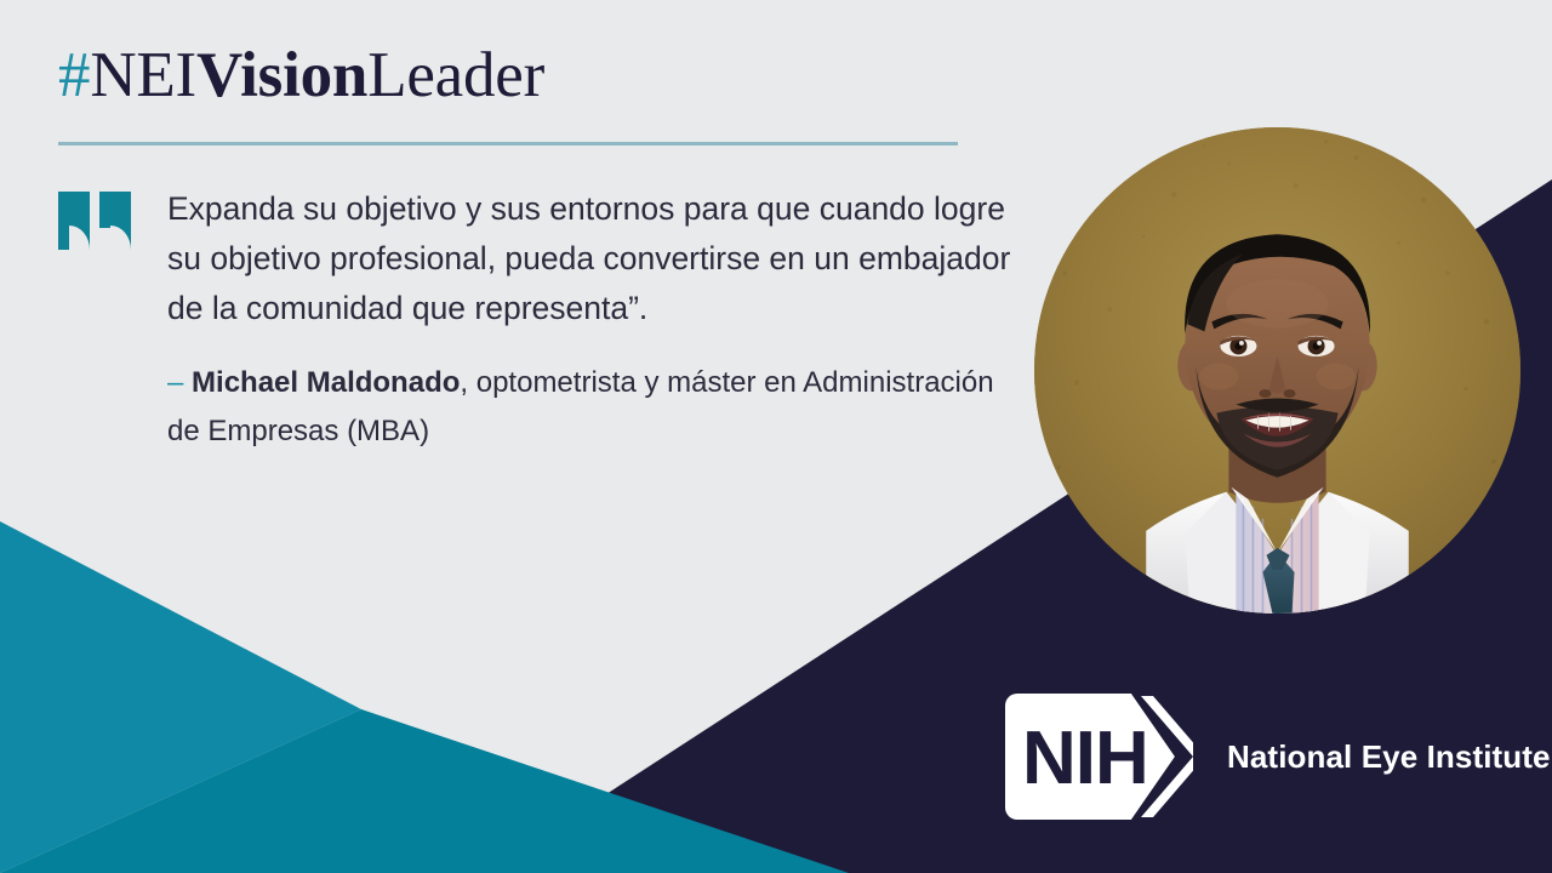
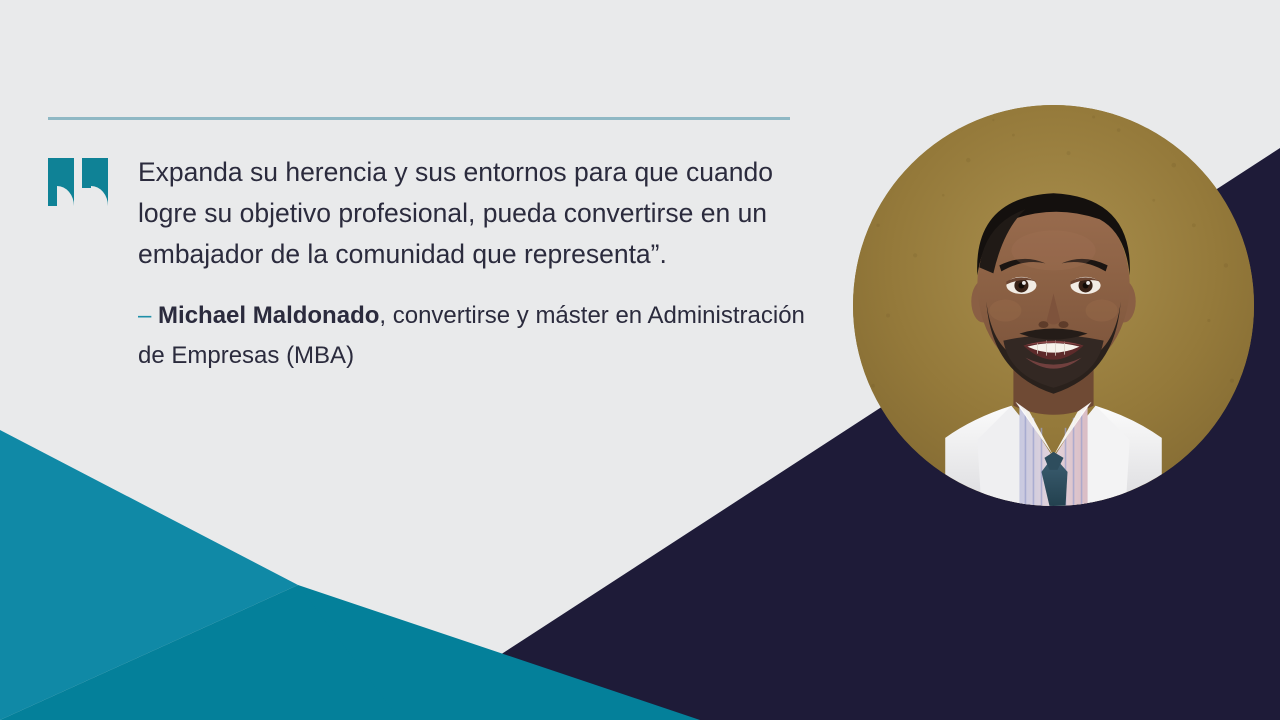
- #NEIVisionLeader
- Expanda su objetivo y sus entornos para que cuando logre su objetivo profesional, pueda convertirse en un embajador de la comunidad que representa”.
+ Expanda su herencia y sus entornos para que cuando logre su objetivo profesional, pueda convertirse en un embajador de la comunidad que representa”.
- – Michael Maldonado, optometrista y máster en Administración de Empresas (MBA)
+ – Michael Maldonado, convertirse y máster en Administración de Empresas (MBA)
- NIH
- National Eye Institute
